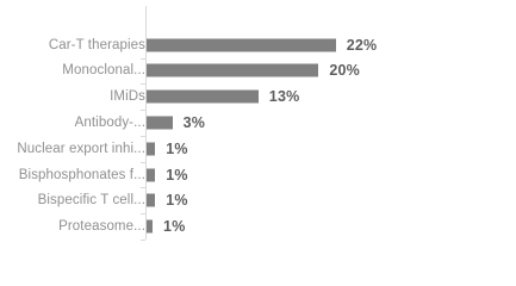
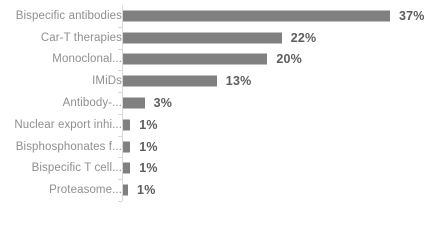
+ Bispecific antibodies
+ 37%
  Car-T therapies
  22%
  Monoclonal...
  20%
  IMiDs
  13%
  Antibody-...
  3%
  Nuclear export inhi...
  1%
  Bisphosphonates f...
  1%
  Bispecific T cell...
  1%
  Proteasome...
  1%
